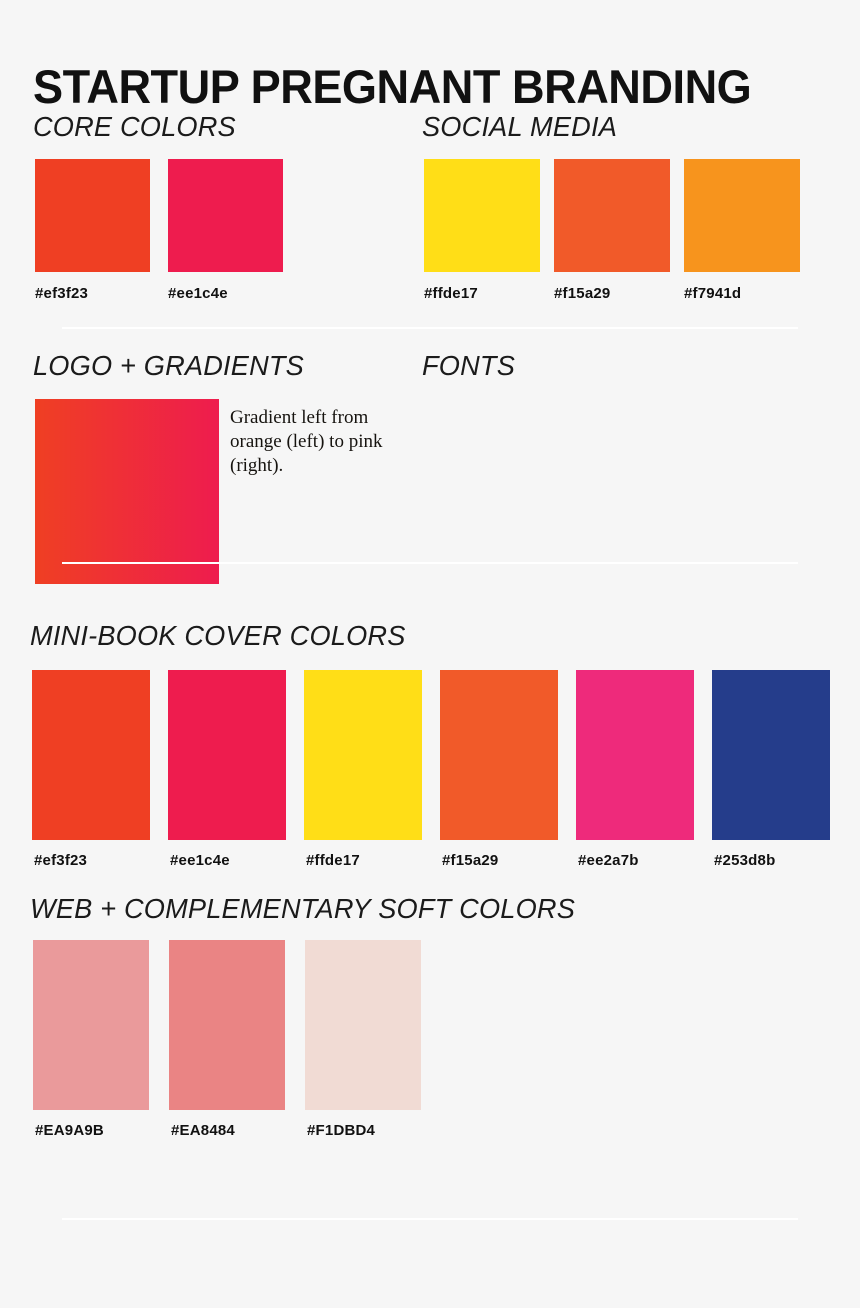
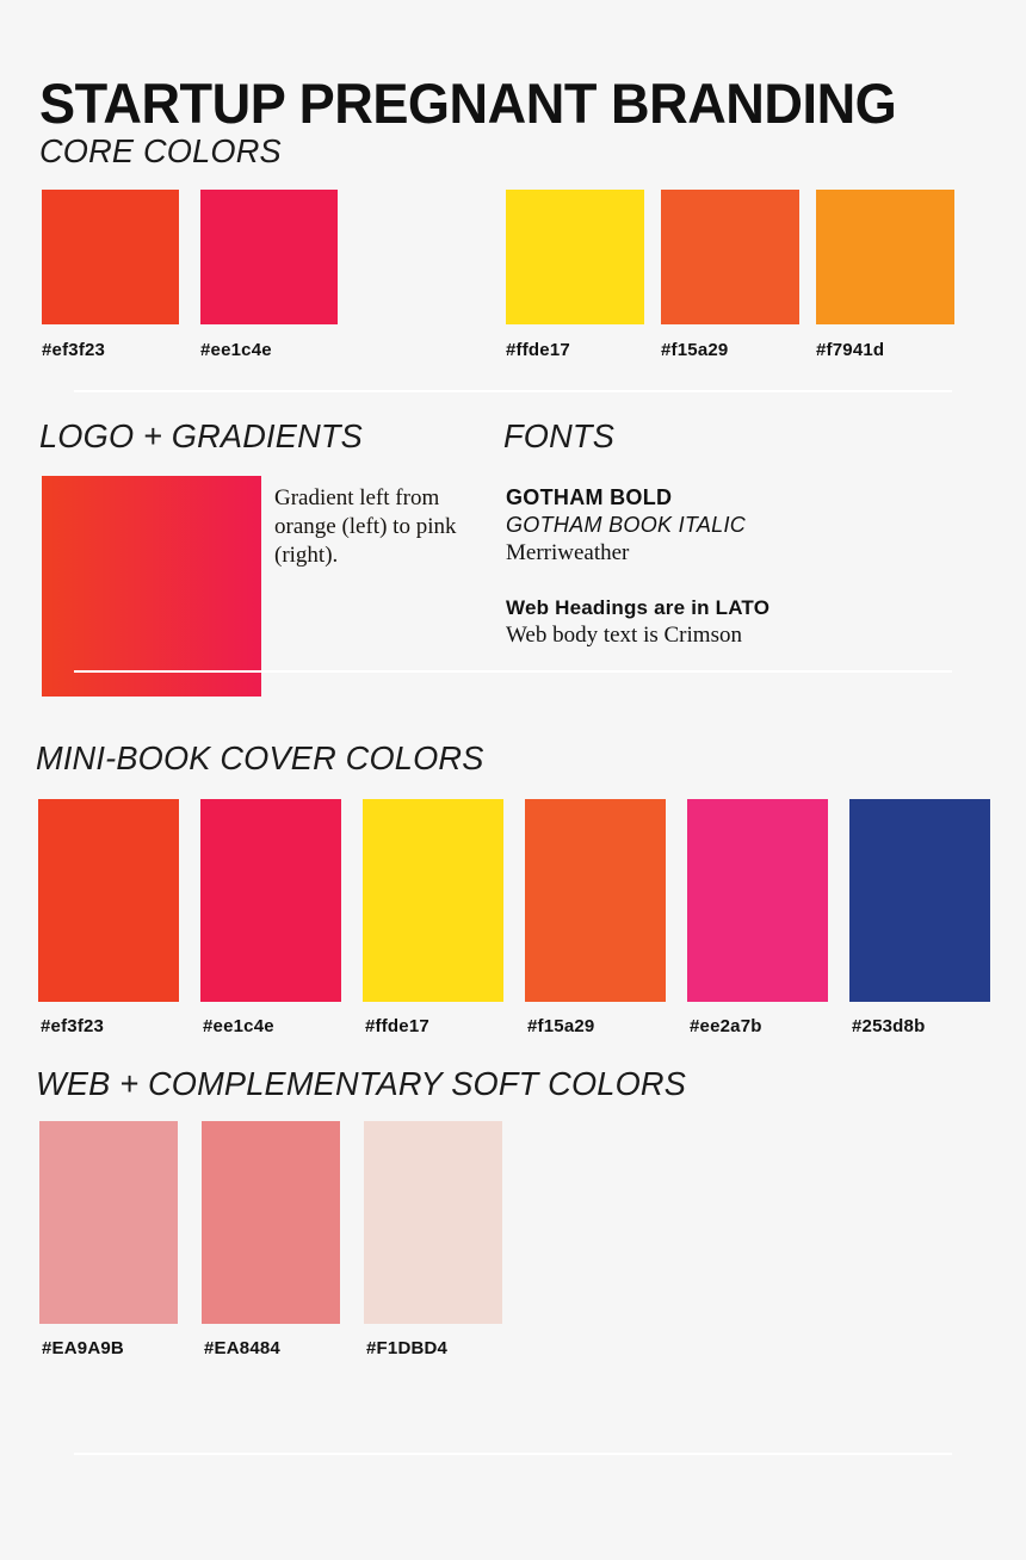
  STARTUP PREGNANT BRANDING
  CORE COLORS
  #ef3f23
  #ee1c4e
- SOCIAL MEDIA
  #ffde17
  #f15a29
  #f7941d
  LOGO + GRADIENTS
  Gradient left from orange (left) to pink (right).
  FONTS
+ GOTHAM BOLD
+ GOTHAM BOOK ITALIC
+ Merriweather
+ Web Headings are in LATO
+ Web body text is Crimson
  MINI-BOOK COVER COLORS
  #ef3f23
  #ee1c4e
  #ffde17
  #f15a29
  #ee2a7b
  #253d8b
  WEB + COMPLEMENTARY SOFT COLORS
  #EA9A9B
  #EA8484
  #F1DBD4
